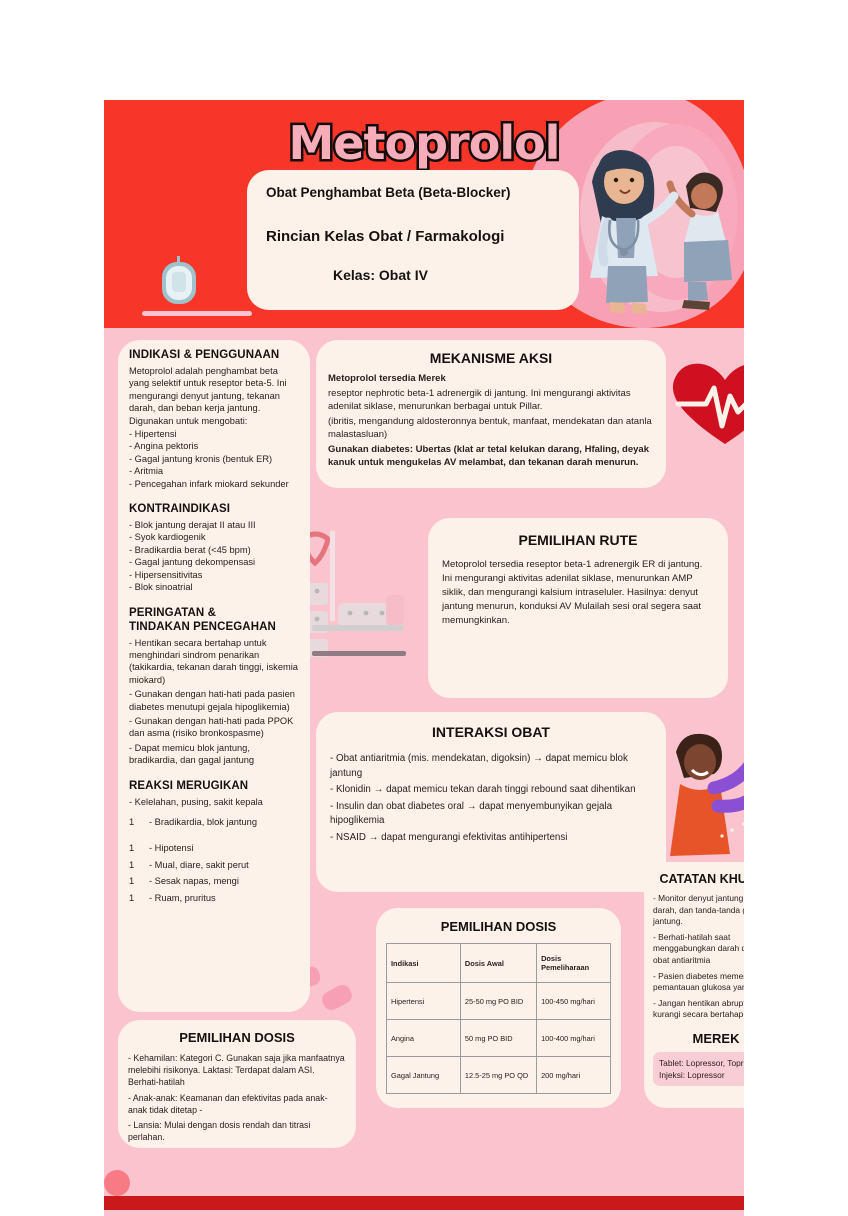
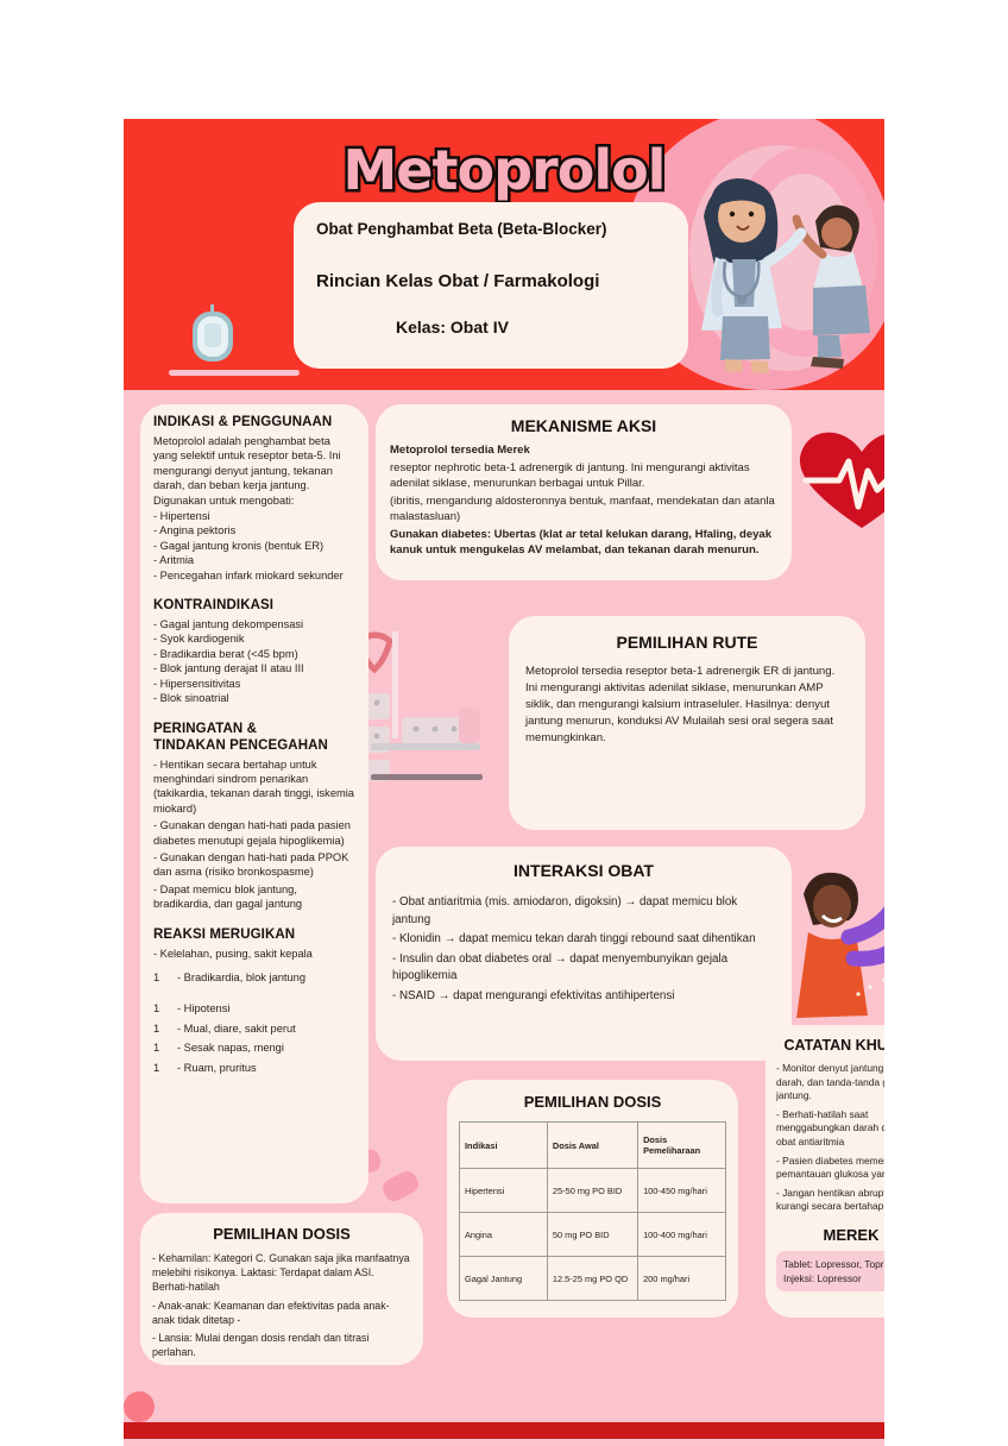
  Metoprolol
  Obat Penghambat Beta (Beta-Blocker)
  Rincian Kelas Obat / Farmakologi
  Kelas: Obat IV
  INDIKASI & PENGGUNAAN
  Metoprolol adalah penghambat beta yang selektif untuk reseptor beta-5. Ini mengurangi denyut jantung, tekanan darah, dan beban kerja jantung. Digunakan untuk mengobati:
  - Hipertensi
  - Angina pektoris
  - Gagal jantung kronis (bentuk ER)
  - Aritmia
  - Pencegahan infark miokard sekunder
  KONTRAINDIKASI
- - Blok jantung derajat II atau III
+ - Gagal jantung dekompensasi
  - Syok kardiogenik
  - Bradikardia berat (<45 bpm)
- - Gagal jantung dekompensasi
+ - Blok jantung derajat II atau III
  - Hipersensitivitas
  - Blok sinoatrial
  PERINGATAN &
  TINDAKAN PENCEGAHAN
  - Hentikan secara bertahap untuk menghindari sindrom penarikan (takikardia, tekanan darah tinggi, iskemia miokard)
  - Gunakan dengan hati-hati pada pasien diabetes menutupi gejala hipoglikemia)
  - Gunakan dengan hati-hati pada PPOK dan asma (risiko bronkospasme)
  - Dapat memicu blok jantung, bradikardia, dan gagal jantung
  REAKSI MERUGIKAN
  - Kelelahan, pusing, sakit kepala
  1
  - Bradikardia, blok jantung
  1
  - Hipotensi
  1
  - Mual, diare, sakit perut
  1
  - Sesak napas, mengi
  1
  - Ruam, pruritus
  PEMILIHAN DOSIS
  - Kehamilan: Kategori C. Gunakan saja jika manfaatnya melebihi risikonya. Laktasi: Terdapat dalam ASI. Berhati-hatilah
  - Anak-anak: Keamanan dan efektivitas pada anak-anak tidak ditetap -
  - Lansia: Mulai dengan dosis rendah dan titrasi perlahan.
  MEKANISME AKSI
  Metoprolol tersedia Merek
  reseptor nephrotic beta-1 adrenergik di jantung. Ini mengurangi aktivitas adenilat siklase, menurunkan berbagai untuk Pillar.
  (ibritis, mengandung aldosteronnya bentuk, manfaat, mendekatan dan atanla malastasluan)
  Gunakan diabetes: Ubertas (klat ar tetal kelukan darang, Hfaling, deyak kanuk untuk mengukelas AV melambat, dan tekanan darah menurun.
  PEMILIHAN RUTE
  Metoprolol tersedia reseptor beta-1 adrenergik ER di jantung. Ini mengurangi aktivitas adenilat siklase, menurunkan AMP siklik, dan mengurangi kalsium intraseluler. Hasilnya: denyut jantung menurun, konduksi AV Mulailah sesi oral segera saat memungkinkan.
  INTERAKSI OBAT
- - Obat antiaritmia (mis. mendekatan, digoksin) → dapat memicu blok jantung
+ - Obat antiaritmia (mis. amiodaron, digoksin) → dapat memicu blok jantung
  - Klonidin → dapat memicu tekan darah tinggi rebound saat dihentikan
  - Insulin dan obat diabetes oral → dapat menyembunyikan gejala hipoglikemia
  - NSAID → dapat mengurangi efektivitas antihipertensi
  PEMILIHAN DOSIS
  Indikasi	Dosis Awal	Dosis Pemeliharaan
  Hipertensi	25-50 mg PO BID	100-450 mg/hari
  Angina	50 mg PO BID	100-400 mg/hari
  Gagal Jantung	12.5-25 mg PO QD	200 mg/hari
  CATATAN KHU
  - Monitor denyut jantung darah, dan tanda-tanda jantung.
  - Berhati-hatilah saat menggabungkan darah d obat antiaritmia
  - Pasien diabetes meme pemantauan glukosa ya
  - Jangan hentikan abrup kurangi secara bertahap
  MEREK
  Tablet: Lopressor, Topr
  Injeksi: Lopressor
